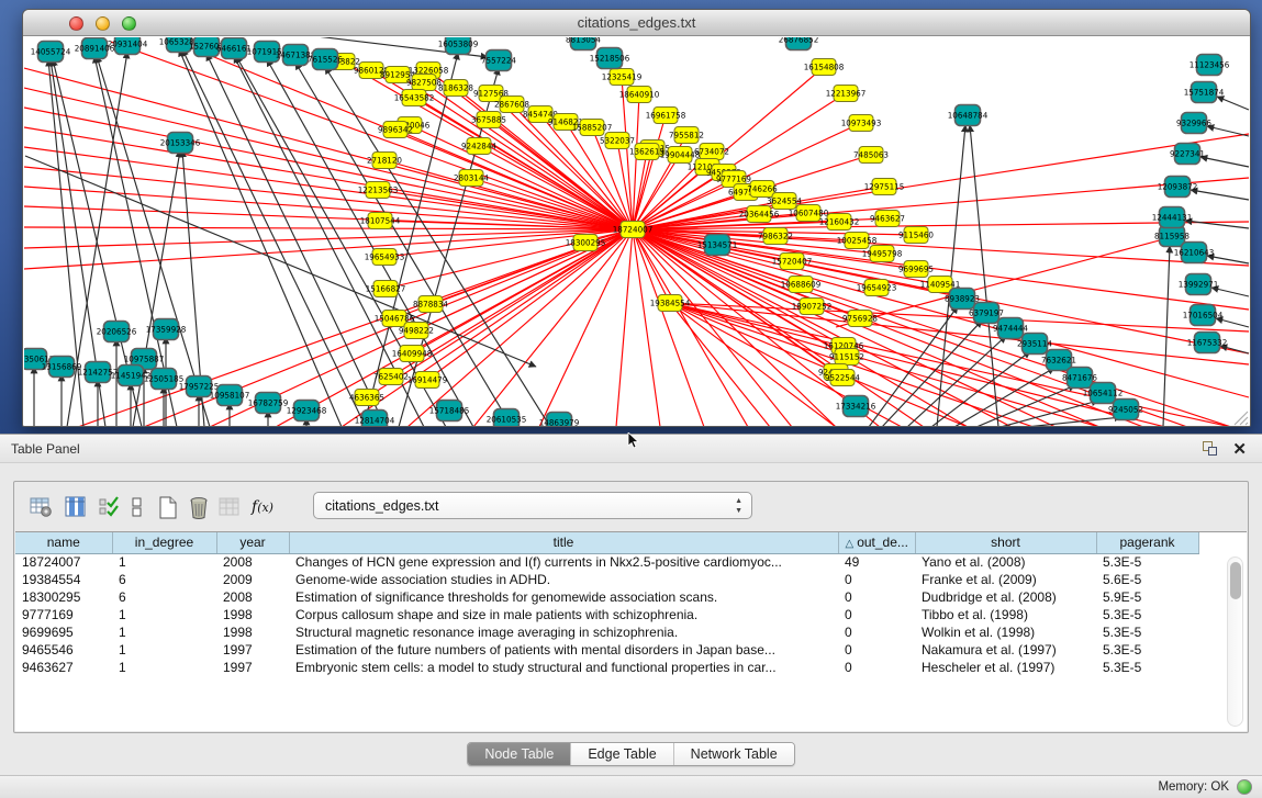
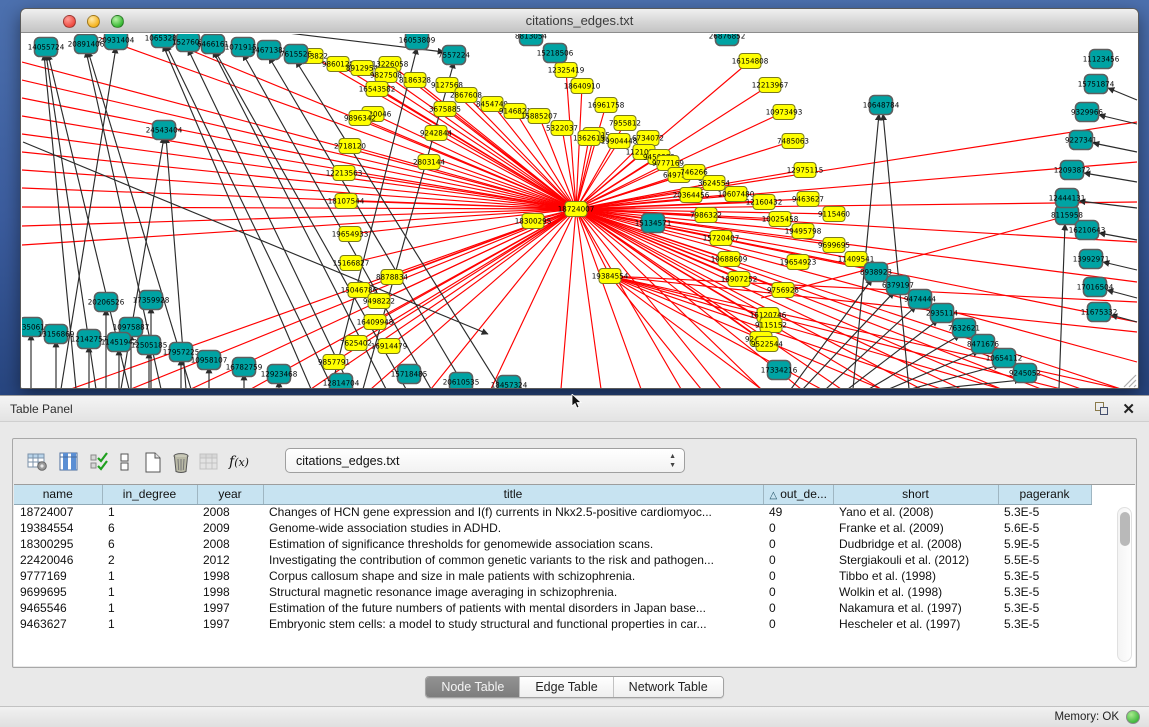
  citations_edges.txt
  18724007
  18300295
  19384554
  19904448
  6734072
  9777169
  746266
  3624554
  20364456
  10607480
  7986322
  15720407
  10688609
  18907252
  986012
  891295
  13226058
  9827508
  8186328
  16543582
  9127568
  2867608
  845474
  3675885
  914682
  9896342
  9242844
  2803144
  2718120
  12213563
  18107544
  19654933
  15166827
  15046786
  9498222
  16409948
  7625402
  16914479
  8878834
- 4636365
+ 9857791
  12325419
  18640910
  16961758
  7955812
  15885207
  5322037
  1362615
  16154808
  12213967
  10973493
  7485063
  12975115
  9463627
  12160432
  9115460
  10025458
  19495798
  9699695
  11409541
  19654923
  9756928
  16120746
  9115152
  9522544
  14055724
  20891406
  20931404
  1065328
  152760
  6466161
  1071915
  1467138
  7615526
  16053809
  7557224
  8813054
  15218506
  26876852
- 20153346
+ 24543404
  20206526
  17359928
  13156869
  12142757
  10975887
  11451942
  12505185
  17957225
  10958107
  16782759
  12923468
  15718485
  20610535
  15134571
  10648784
  8938923
  6379197
  9474444
  2935114
  7632621
  8471676
  10654112
  9245052
  8115958
  11123456
  15751874
  9329966
  9227341
  12093872
  12444131
  16210643
  13992971
  17016504
  11675332
  17334216
  12814704
- 14863979
+ 18457324
  Table Panel
  ✕
  f(x)
  citations_edges.txt
  name	in_degree	year	title	△ out_de...	short	pagerank
  18724007	1	2008	Changes of HCN gene expression and I(f) currents in Nkx2.5-positive cardiomyoc...	49	Yano et al. (2008)	5.3E-5
  19384554	6	2009	Genome-wide association studies in ADHD.	0	Franke et al. (2009)	5.6E-5
  18300295	6	2008	Estimation of significance thresholds for genomewide association scans.	0	Dudbridge et al. (2008)	5.9E-5
+ 22420046	2	2012	Investigating the contribution of common genetic variants to the risk and pathogen...	0	Stergiakouli et al. (2012)	5.5E-5
  9777169	1	1998	Corpus callosum shape and size in male patients with schizophrenia.	0	Tibbo et al. (1998)	5.3E-5
  9699695	1	1998	Structural magnetic resonance image averaging in schizophrenia.	0	Wolkin et al. (1998)	5.3E-5
  9465546	1	1997	Estimation of the future numbers of patients with mental disorders in Japan base...	0	Nakamura et al. (1997)	5.3E-5
  9463627	1	1997	Embryonic stem cells: a model to study structural and functional properties in car...	0	Hescheler et al. (1997)	5.3E-5
  Node Table
  Edge Table
  Network Table
  Memory: OK
